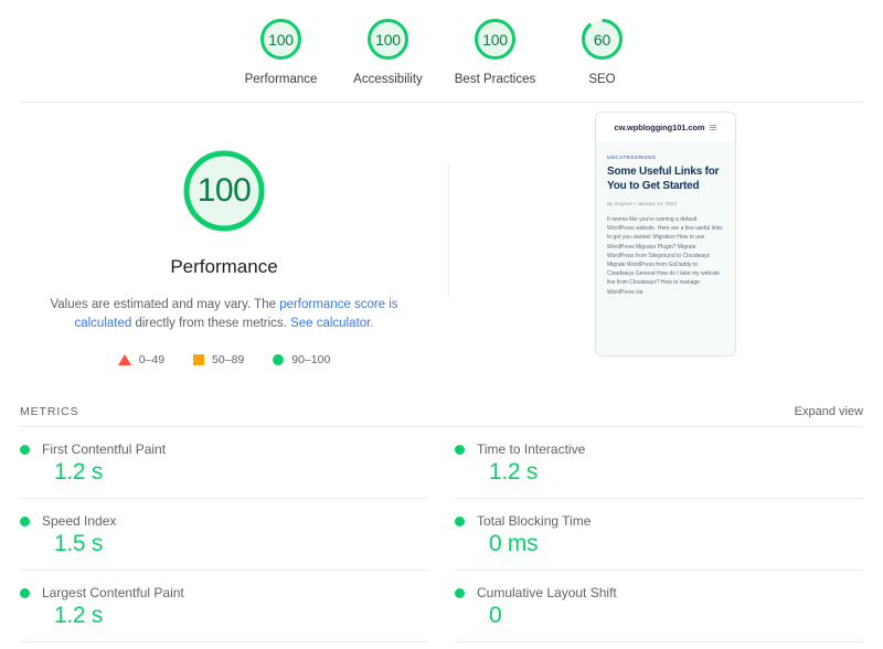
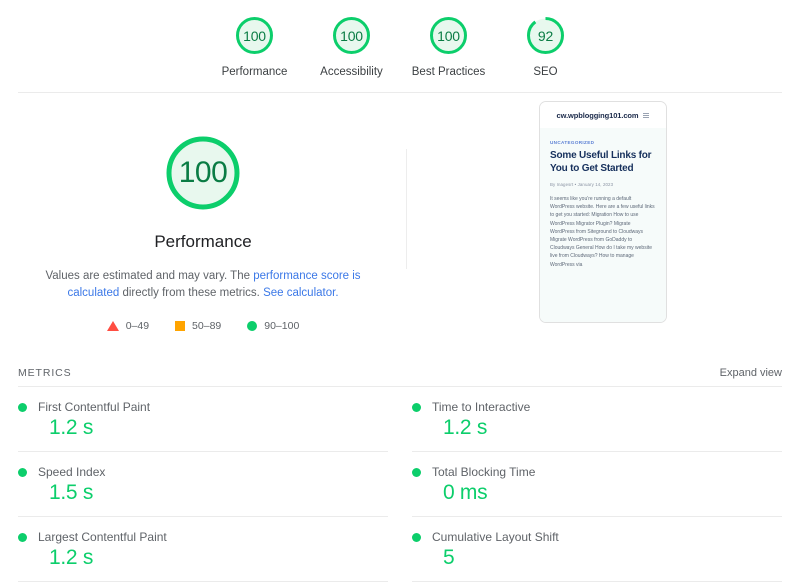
  100
  Performance
  100
  Accessibility
  100
  Best Practices
- 60
+ 92
  SEO
  100
  Performance
  Values are estimated and may vary. The performance score is calculated directly from these metrics. See calculator.
  0–49
  50–89
  90–100
  cw.wpblogging101.com
  Some Useful Links for You to Get Started
  METRICS
  Expand view
  First Contentful Paint
  1.2 s
  Time to Interactive
  1.2 s
  Speed Index
  1.5 s
  Total Blocking Time
  0 ms
  Largest Contentful Paint
  1.2 s
  Cumulative Layout Shift
- 0
+ 5
